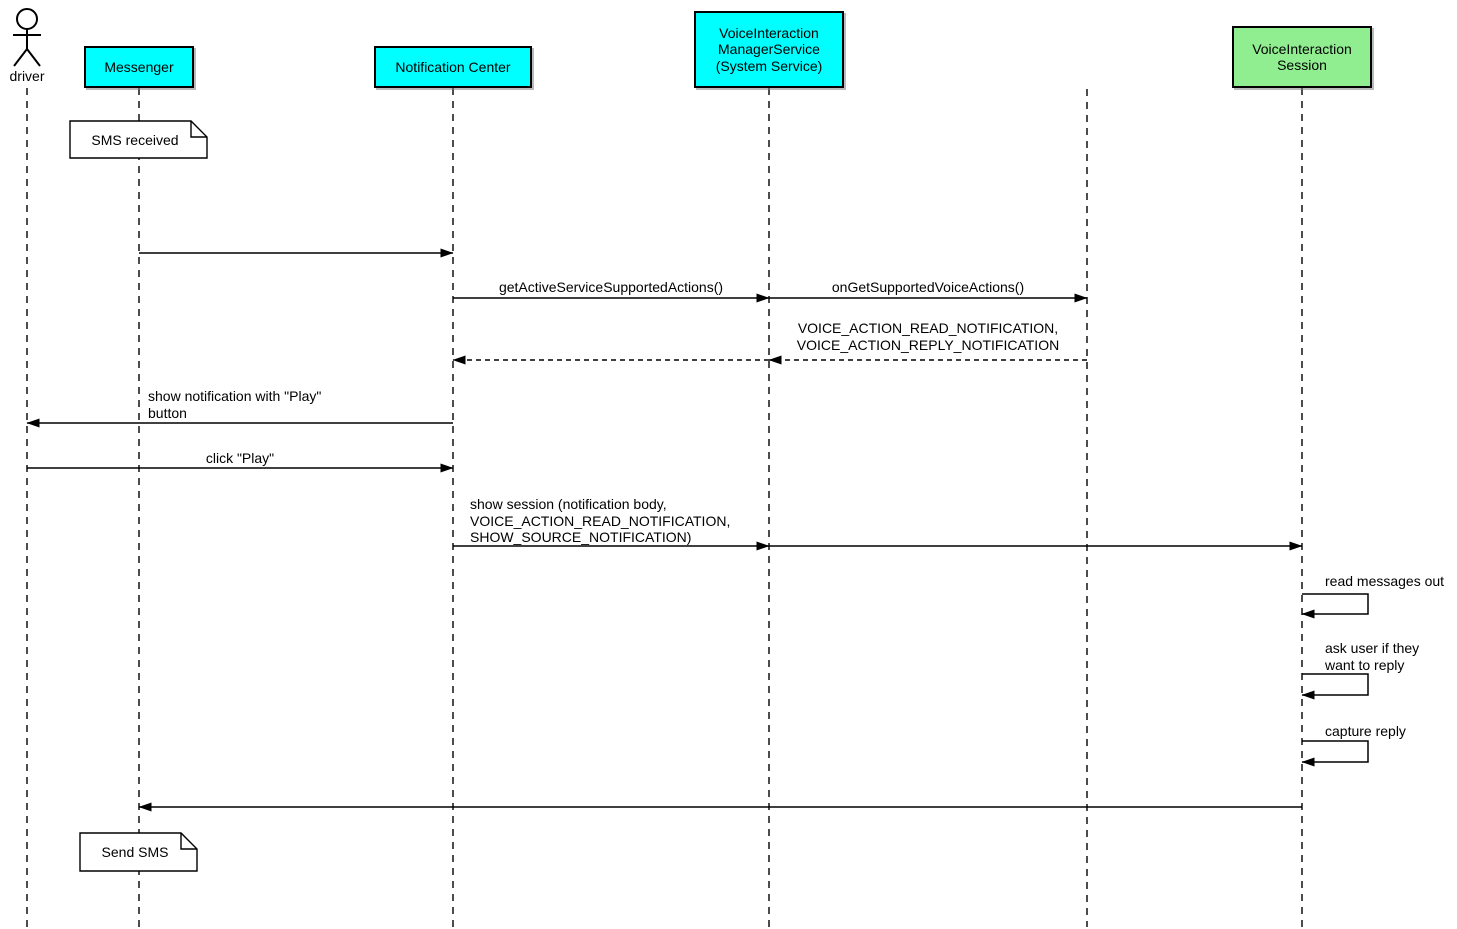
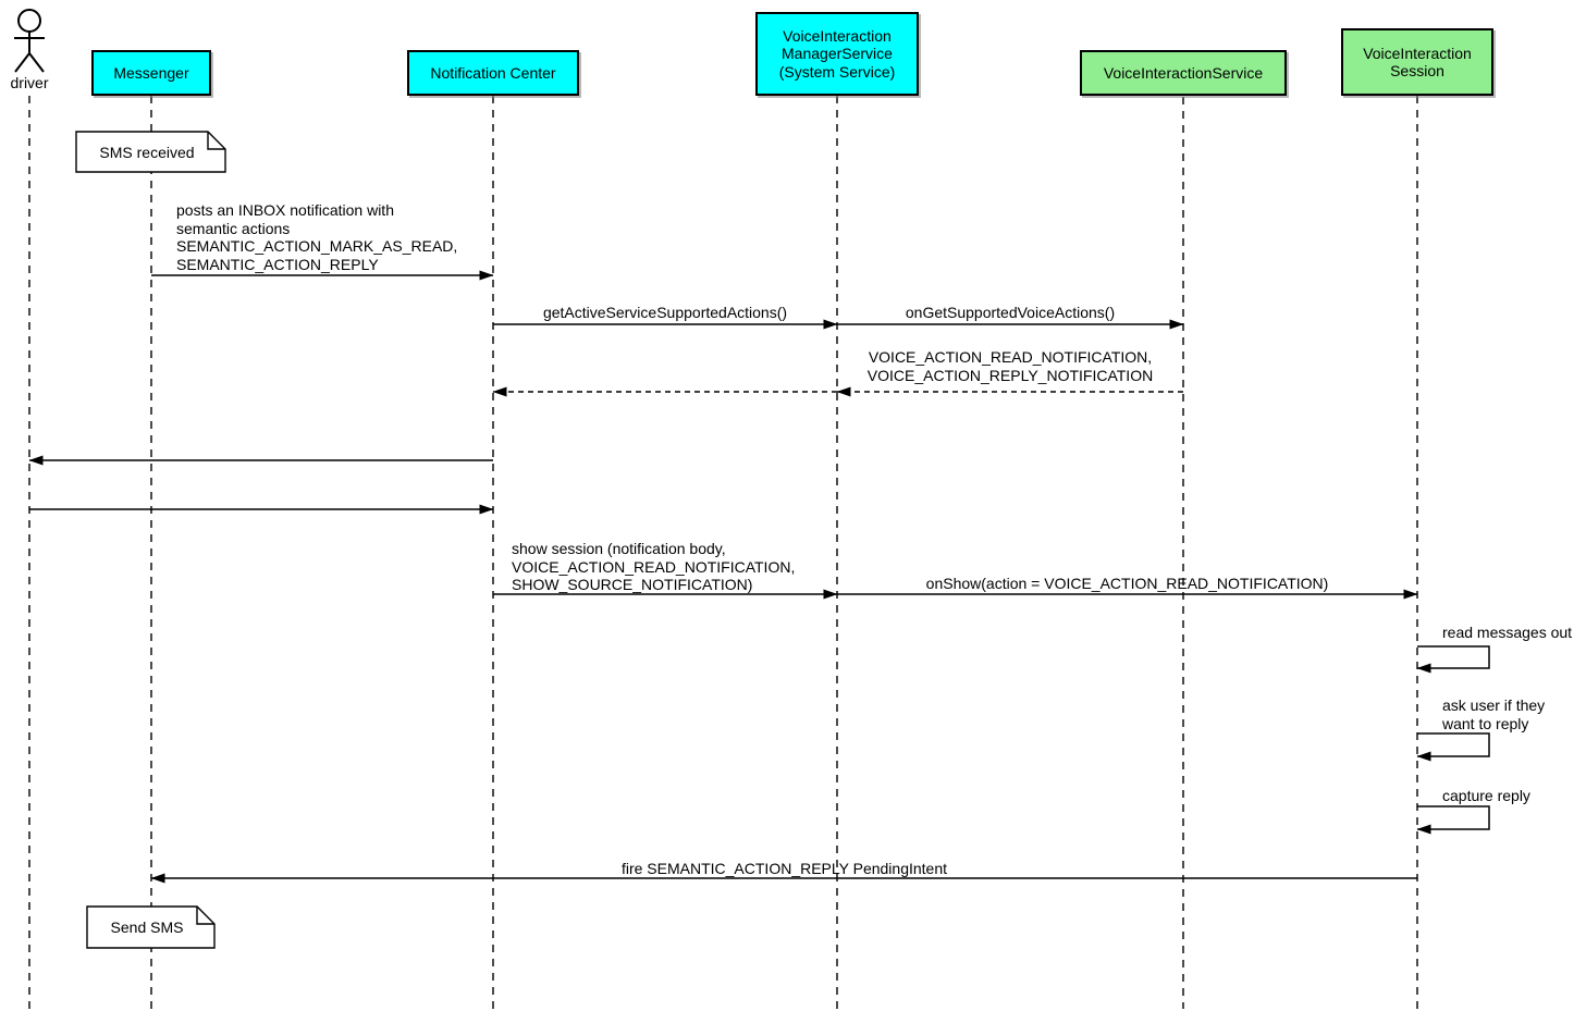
  driver
  Messenger
  Notification Center
  VoiceInteraction
  ManagerService
  (System Service)
+ VoiceInteractionService
  VoiceInteraction
  Session
  SMS received
  Send SMS
+ posts an INBOX notification with
+ semantic actions
+ SEMANTIC_ACTION_MARK_AS_READ,
+ SEMANTIC_ACTION_REPLY
  getActiveServiceSupportedActions()
  onGetSupportedVoiceActions()
  VOICE_ACTION_READ_NOTIFICATION,
  VOICE_ACTION_REPLY_NOTIFICATION
- show notification with "Play"
- button
- click "Play"
  show session (notification body,
  VOICE_ACTION_READ_NOTIFICATION,
  SHOW_SOURCE_NOTIFICATION)
+ onShow(action = VOICE_ACTION_READ_NOTIFICATION)
  read messages out
  ask user if they
  want to reply
  capture reply
+ fire SEMANTIC_ACTION_REPLY PendingIntent
